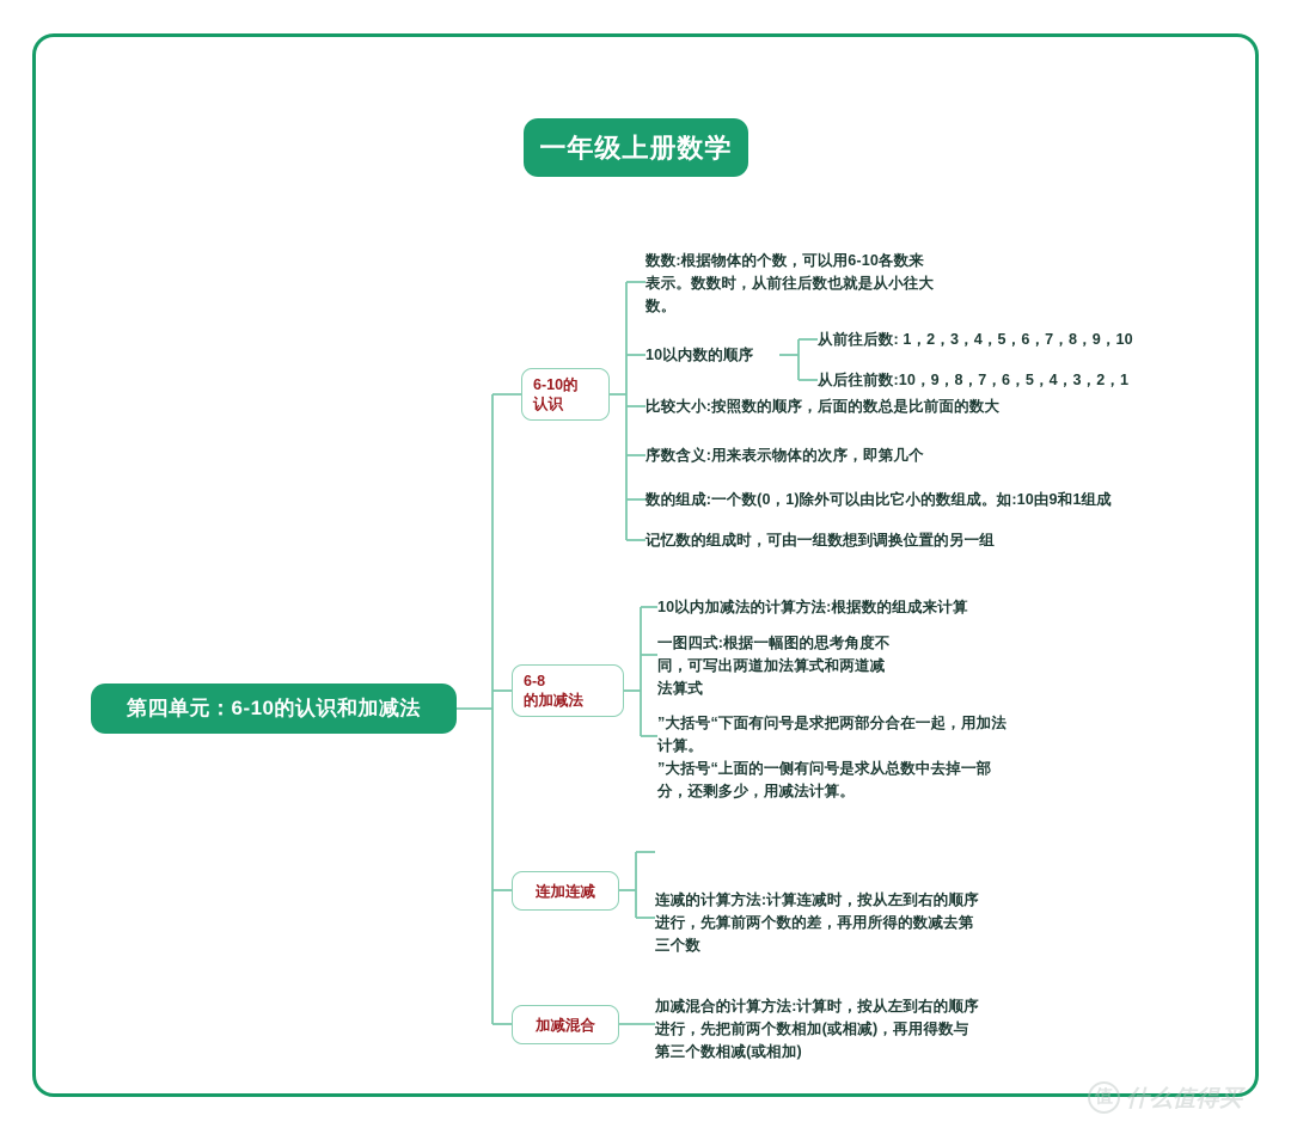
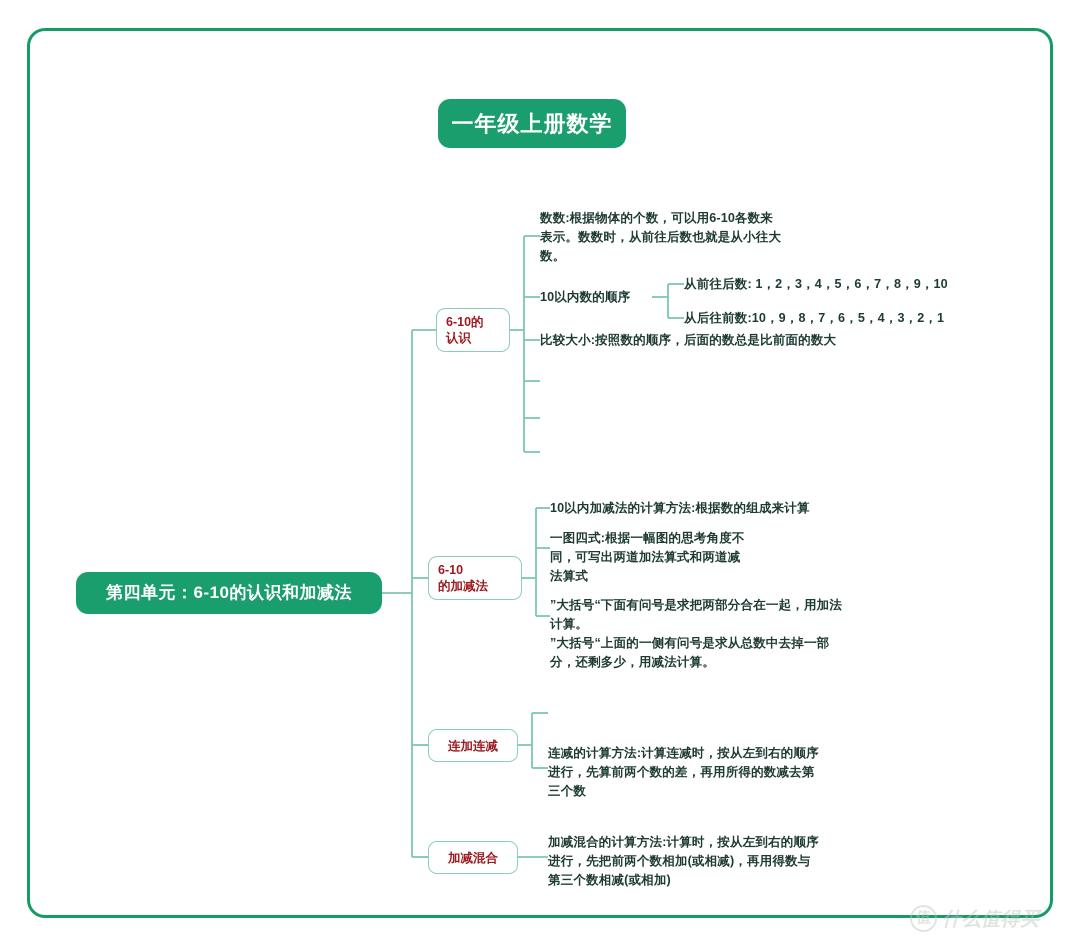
  一年级上册数学
  第四单元：6-10的认识和加减法
  6-10的
  认识
  数数:根据物体的个数，可以用6-10各数来
  表示。数数时，从前往后数也就是从小往大
  数。
  10以内数的顺序
  从前往后数: 1，2，3，4，5，6，7，8，9，10
  从后往前数:10，9，8，7，6，5，4，3，2，1
  比较大小:按照数的顺序，后面的数总是比前面的数大
- 序数含义:用来表示物体的次序，即第几个
- 数的组成:一个数(0，1)除外可以由比它小的数组成。如:10由9和1组成
- 记忆数的组成时，可由一组数想到调换位置的另一组
- 6-8
+ 6-10
  的加减法
  10以内加减法的计算方法:根据数的组成来计算
  一图四式:根据一幅图的思考角度不
  同，可写出两道加法算式和两道减
  法算式
  ”大括号“下面有问号是求把两部分合在一起，用加法
  计算。
  ”大括号“上面的一侧有问号是求从总数中去掉一部
  分，还剩多少，用减法计算。
  连加连减
  连减的计算方法:计算连减时，按从左到右的顺序
  进行，先算前两个数的差，再用所得的数减去第
  三个数
  加减混合
  加减混合的计算方法:计算时，按从左到右的顺序
  进行，先把前两个数相加(或相减)，再用得数与
  第三个数相减(或相加)
  值
  什么值得买
